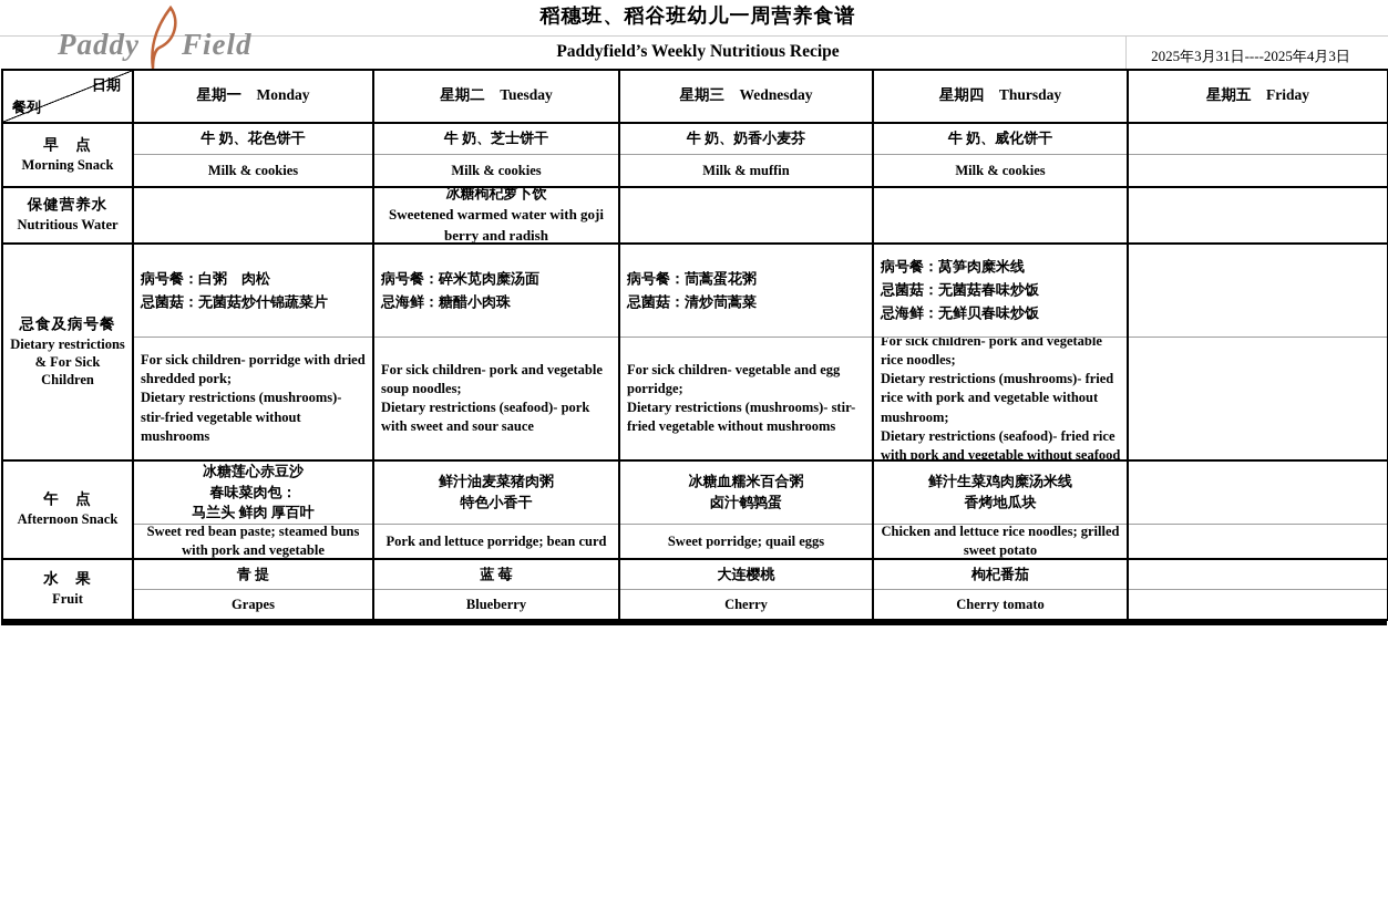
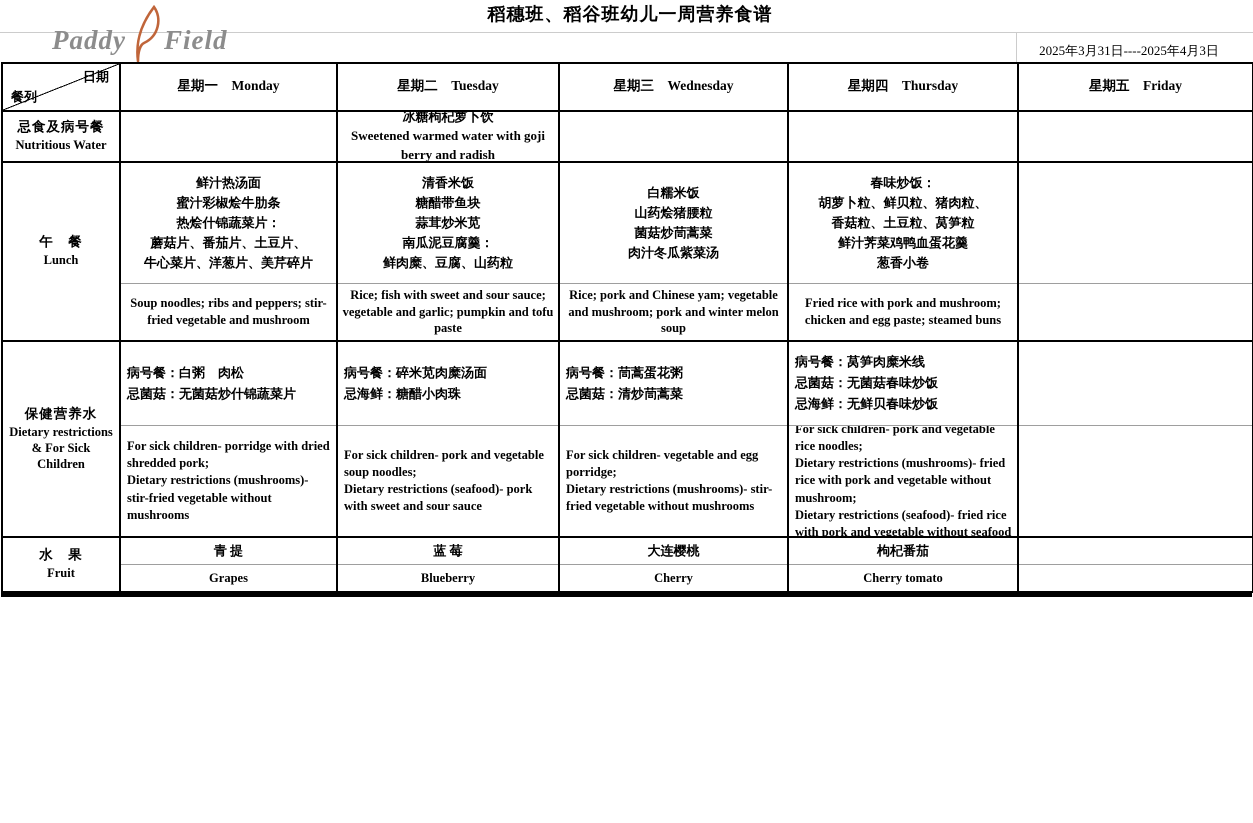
  Paddy
  Field
  稻穗班、稻谷班幼儿一周营养食谱
- Paddyfield’s Weekly Nutritious Recipe
  2025年3月31日----2025年4月3日
  日期 餐列	星期一 Monday	星期二 Tuesday	星期三 Wednesday	星期四 Thursday	星期五 Friday
- 早 点 Morning Snack	牛 奶、花色饼干 Milk & cookies	牛 奶、芝士饼干 Milk & cookies	牛 奶、奶香小麦芬 Milk & muffin	牛 奶、威化饼干 Milk & cookies
- 保健营养水 Nutritious Water		冰糖枸杞萝卜饮 Sweetened warmed water with goji berry and radish
+ 忌食及病号餐 Nutritious Water		冰糖枸杞萝卜饮 Sweetened warmed water with goji berry and radish
+ 午 餐 Lunch	鲜汁热汤面 蜜汁彩椒烩牛肋条 热烩什锦蔬菜片： 蘑菇片、番茄片、土豆片、 牛心菜片、洋葱片、美芹碎片 Soup noodles; ribs and peppers; stir-fried vegetable and mushroom	清香米饭 糖醋带鱼块 蒜茸炒米苋 南瓜泥豆腐羹： 鲜肉糜、豆腐、山药粒 Rice; fish with sweet and sour sauce; vegetable and garlic; pumpkin and tofu paste	白糯米饭 山药烩猪腰粒 菌菇炒茼蒿菜 肉汁冬瓜紫菜汤 Rice; pork and Chinese yam; vegetable and mushroom; pork and winter melon soup	春味炒饭： 胡萝卜粒、鲜贝粒、猪肉粒、 香菇粒、土豆粒、莴笋粒 鲜汁荠菜鸡鸭血蛋花羹 葱香小卷 Fried rice with pork and mushroom; chicken and egg paste; steamed buns
- 忌食及病号餐 Dietary restrictions & For Sick Children	病号餐：白粥 肉松 忌菌菇：无菌菇炒什锦蔬菜片 For sick children- porridge with dried shredded pork; Dietary restrictions (mushrooms)- stir-fried vegetable without mushrooms	病号餐：碎米苋肉糜汤面 忌海鲜：糖醋小肉珠 For sick children- pork and vegetable soup noodles; Dietary restrictions (seafood)- pork with sweet and sour sauce	病号餐：茼蒿蛋花粥 忌菌菇：清炒茼蒿菜 For sick children- vegetable and egg porridge; Dietary restrictions (mushrooms)- stir-fried vegetable without mushrooms	病号餐：莴笋肉糜米线 忌菌菇：无菌菇春味炒饭 忌海鲜：无鲜贝春味炒饭 For sick children- pork and vegetable rice noodles; Dietary restrictions (mushrooms)- fried rice with pork and vegetable without mushroom; Dietary restrictions (seafood)- fried rice with pork and vegetable without seafood
+ 保健营养水 Dietary restrictions & For Sick Children	病号餐：白粥 肉松 忌菌菇：无菌菇炒什锦蔬菜片 For sick children- porridge with dried shredded pork; Dietary restrictions (mushrooms)- stir-fried vegetable without mushrooms	病号餐：碎米苋肉糜汤面 忌海鲜：糖醋小肉珠 For sick children- pork and vegetable soup noodles; Dietary restrictions (seafood)- pork with sweet and sour sauce	病号餐：茼蒿蛋花粥 忌菌菇：清炒茼蒿菜 For sick children- vegetable and egg porridge; Dietary restrictions (mushrooms)- stir-fried vegetable without mushrooms	病号餐：莴笋肉糜米线 忌菌菇：无菌菇春味炒饭 忌海鲜：无鲜贝春味炒饭 For sick children- pork and vegetable rice noodles; Dietary restrictions (mushrooms)- fried rice with pork and vegetable without mushroom; Dietary restrictions (seafood)- fried rice with pork and vegetable without seafood
- 午 点 Afternoon Snack	冰糖莲心赤豆沙 春味菜肉包： 马兰头 鲜肉 厚百叶 Sweet red bean paste; steamed buns with pork and vegetable	鲜汁油麦菜猪肉粥 特色小香干 Pork and lettuce porridge; bean curd	冰糖血糯米百合粥 卤汁鹌鹑蛋 Sweet porridge; quail eggs	鲜汁生菜鸡肉糜汤米线 香烤地瓜块 Chicken and lettuce rice noodles; grilled sweet potato
  水 果 Fruit	青 提 Grapes	蓝 莓 Blueberry	大连樱桃 Cherry	枸杞番茄 Cherry tomato
